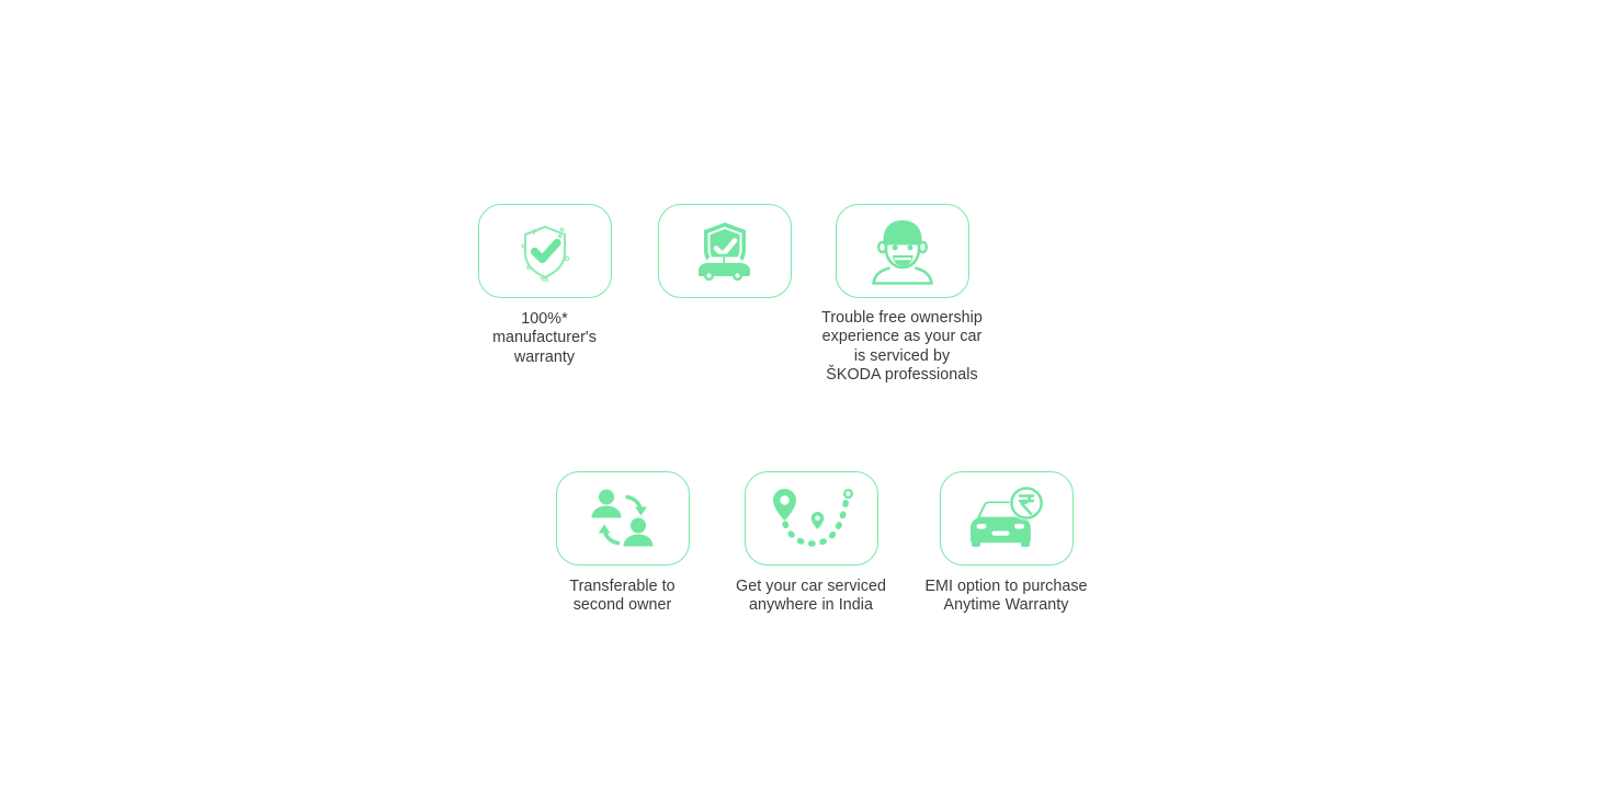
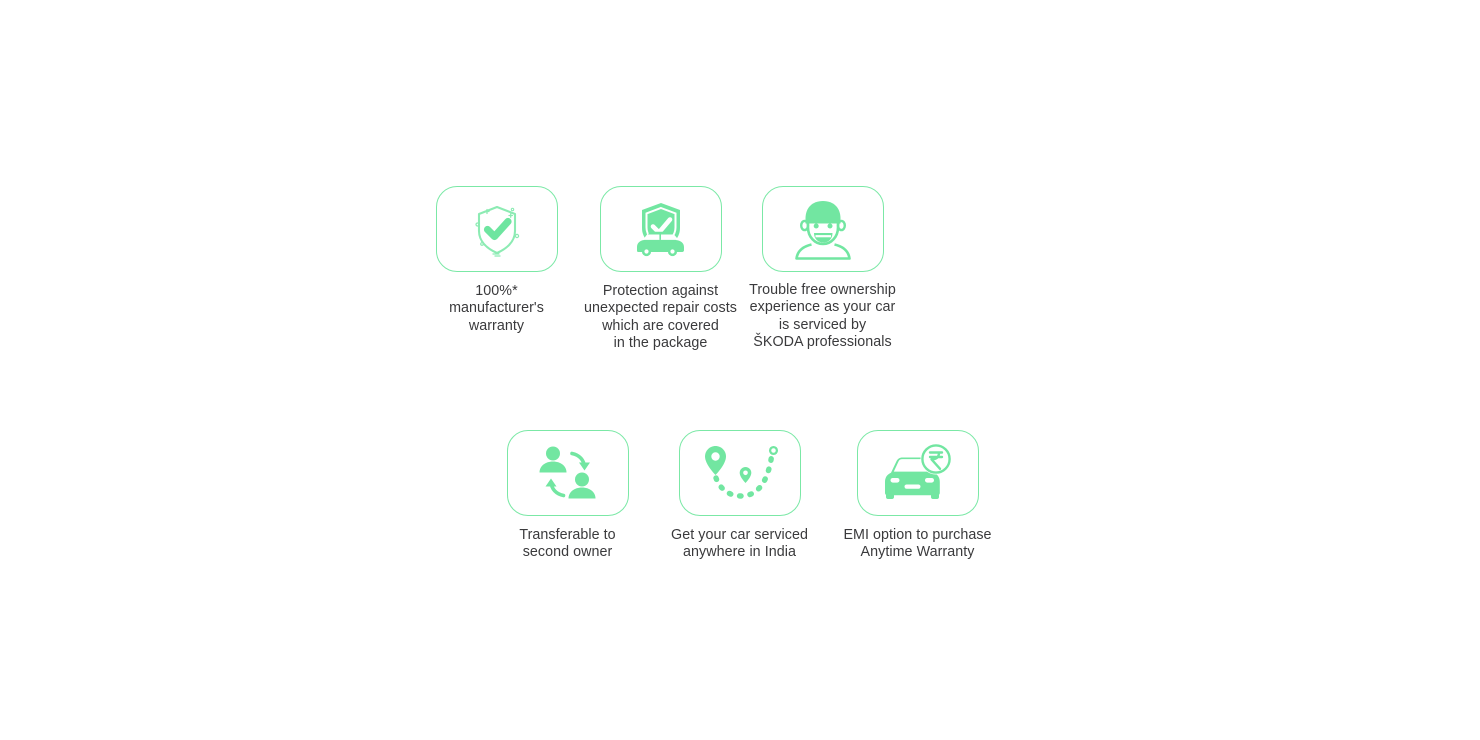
  100%*
  manufacturer's
  warranty
+ Protection against
+ unexpected repair costs
+ which are covered
+ in the package
  Trouble free ownership
  experience as your car
  is serviced by
  ŠKODA professionals
  Transferable to
  second owner
  Get your car serviced
  anywhere in India
  EMI option to purchase
  Anytime Warranty
